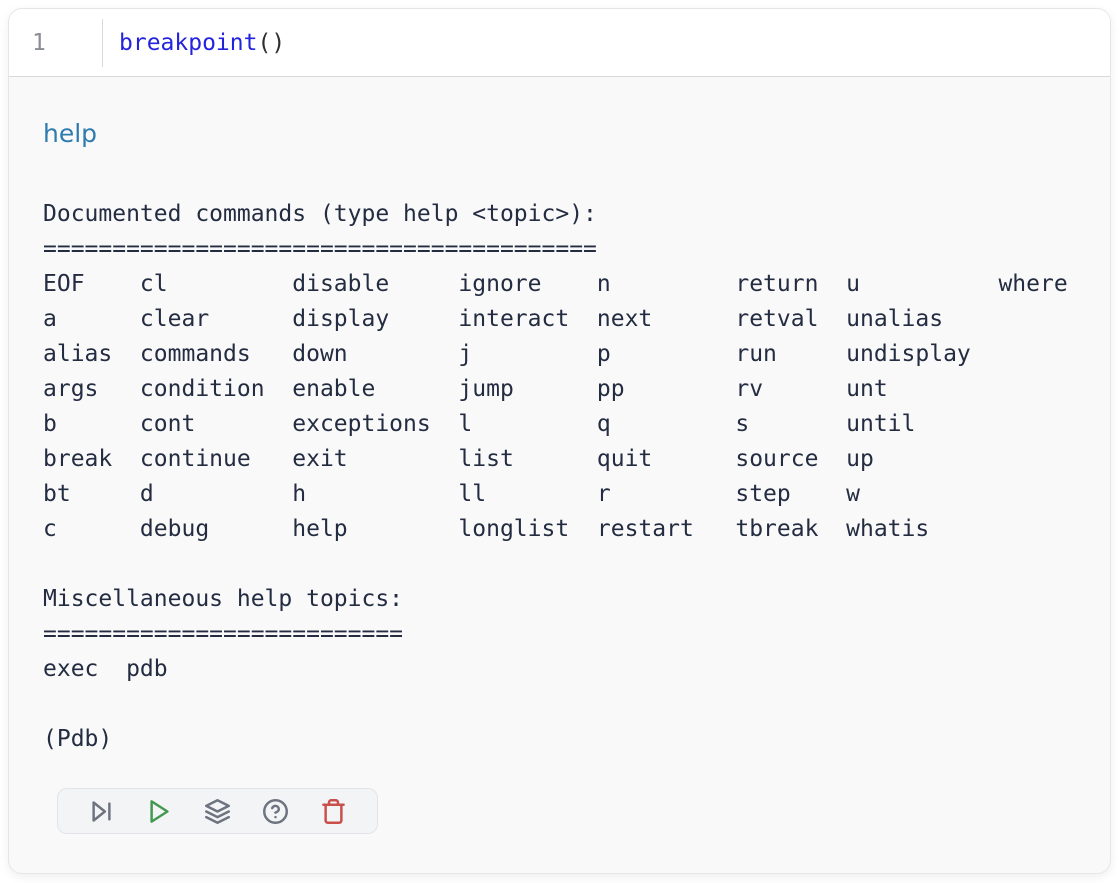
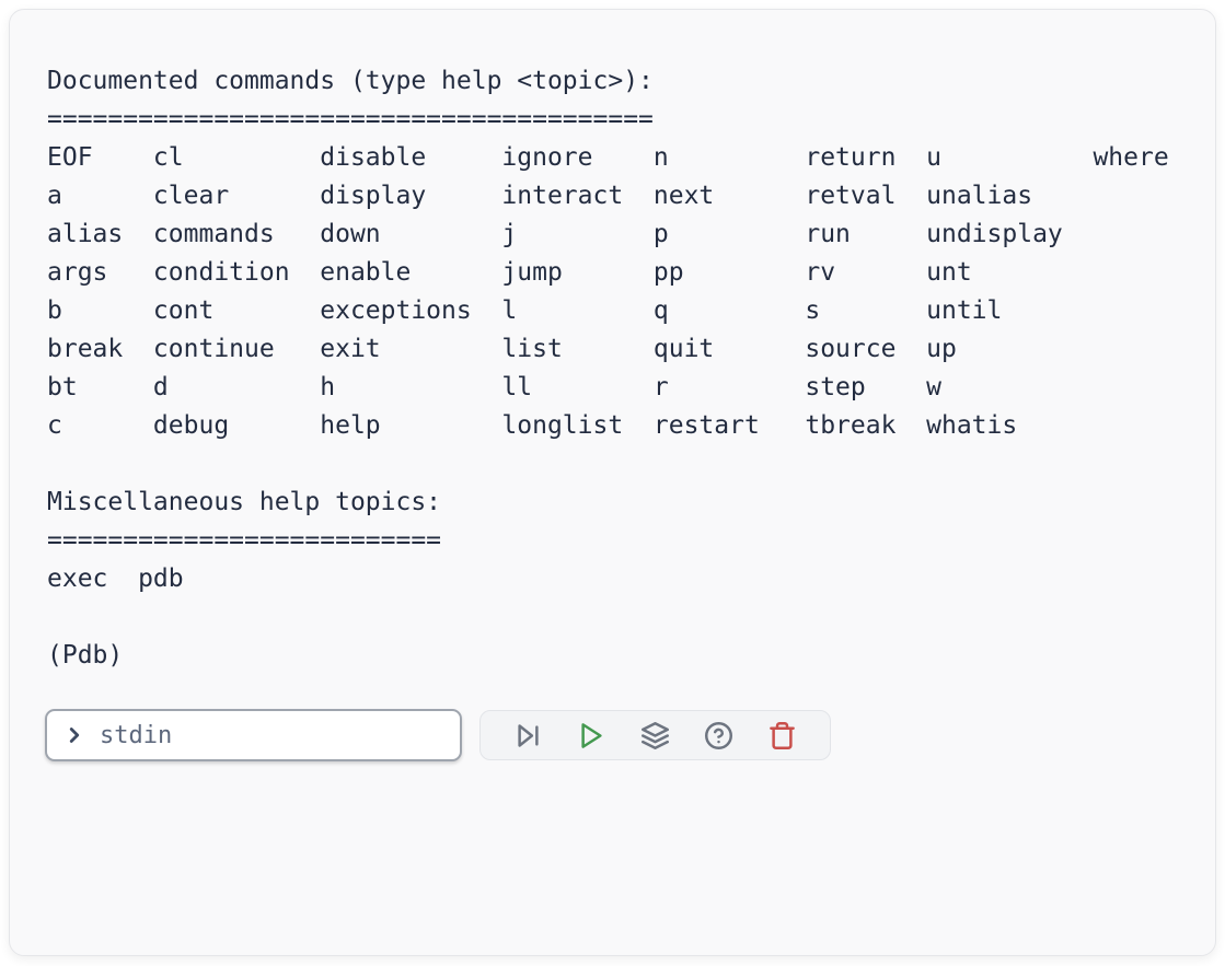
- 1
- breakpoint()
- help
  Documented commands (type help <topic>):
  ========================================
  EOF cl disable ignore n return u where
  a clear display interact next retval unalias
  alias commands down j p run undisplay
  args condition enable jump pp rv unt
  b cont exceptions l q s until
  break continue exit list quit source up
  bt d h ll r step w
  c debug help longlist restart tbreak whatis
  Miscellaneous help topics:
  ==========================
  exec pdb
  (Pdb)
+ stdin
